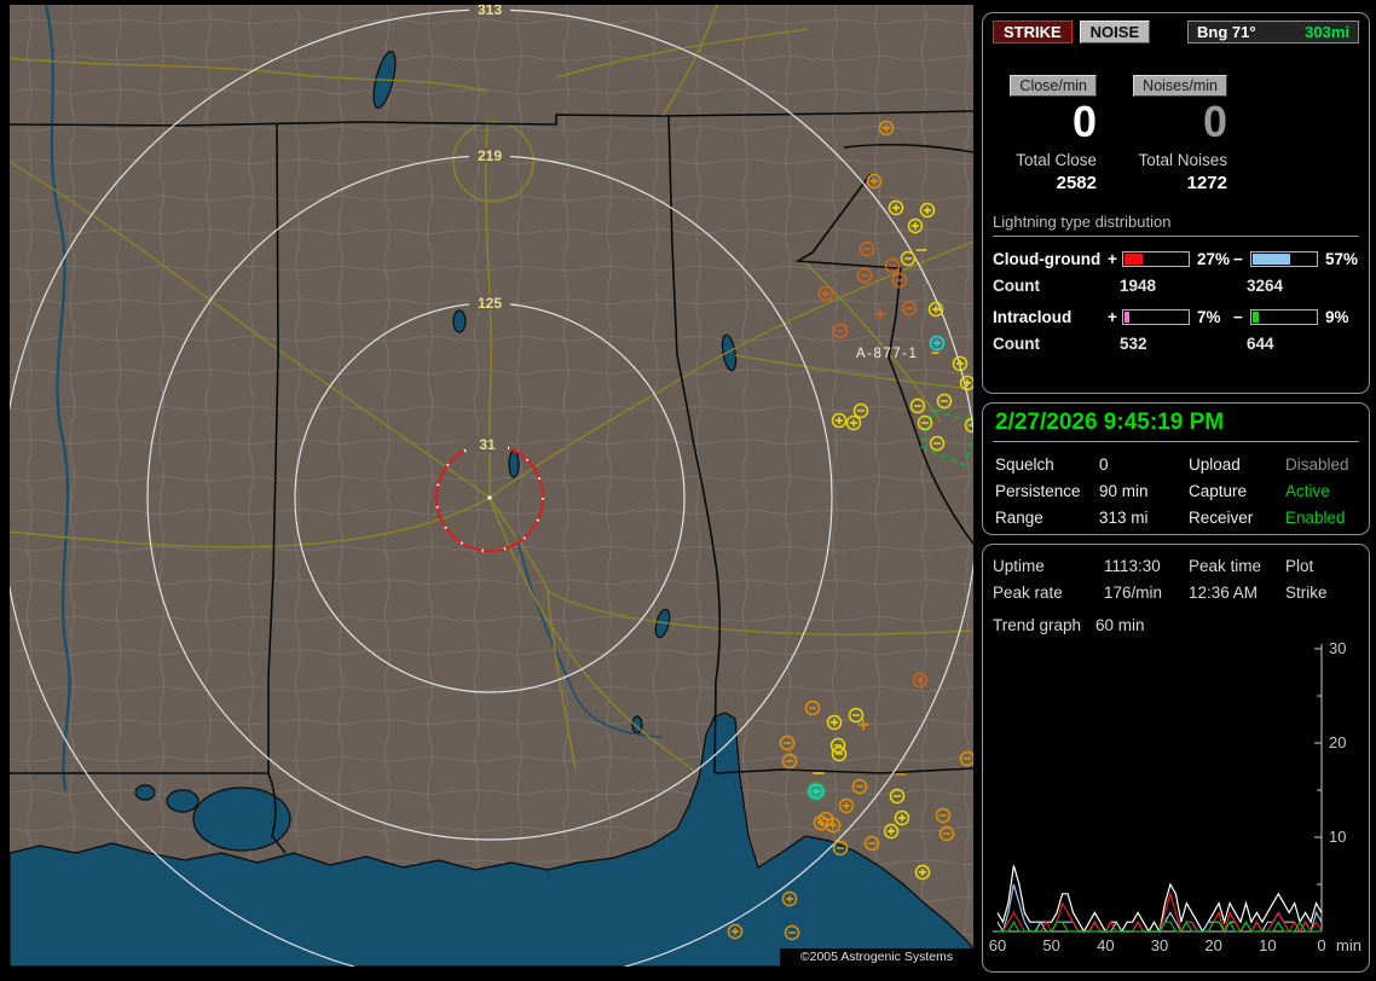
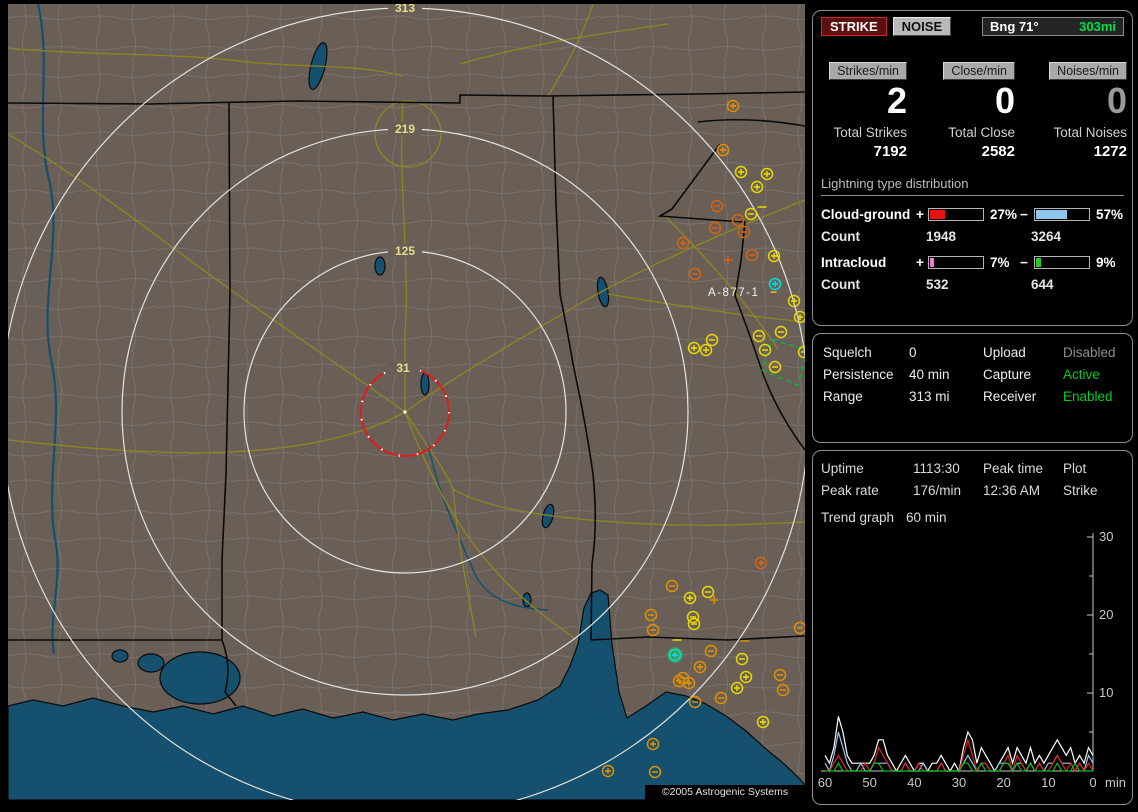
  313
  219
  125
  31
  A-877-1
  −
  ©2005 Astrogenic Systems
  STRIKE
  NOISE
  Bng 71°
  303mi
+ Strikes/min
+ 2
+ Total Strikes
+ 7192
  Close/min
  0
  Total Close
  2582
  Noises/min
  0
  Total Noises
  1272
  Lightning type distribution
  Cloud-ground
  +
  27%
  −
  57%
  Count
  1948
  3264
  Intracloud
  +
  7%
  −
  9%
  Count
  532
  644
- 2/27/2026 9:45:19 PM
  Squelch
  0
  Upload
  Disabled
  Persistence
- 90 min
+ 40 min
  Capture
  Active
  Range
  313 mi
  Receiver
  Enabled
  Uptime
  1113:30
  Peak time
  Plot
  Peak rate
  176/min
  12:36 AM
  Strike
  Trend graph
  60 min
  10
  20
  30
  60
  50
  40
  30
  20
  10
  0
  min
